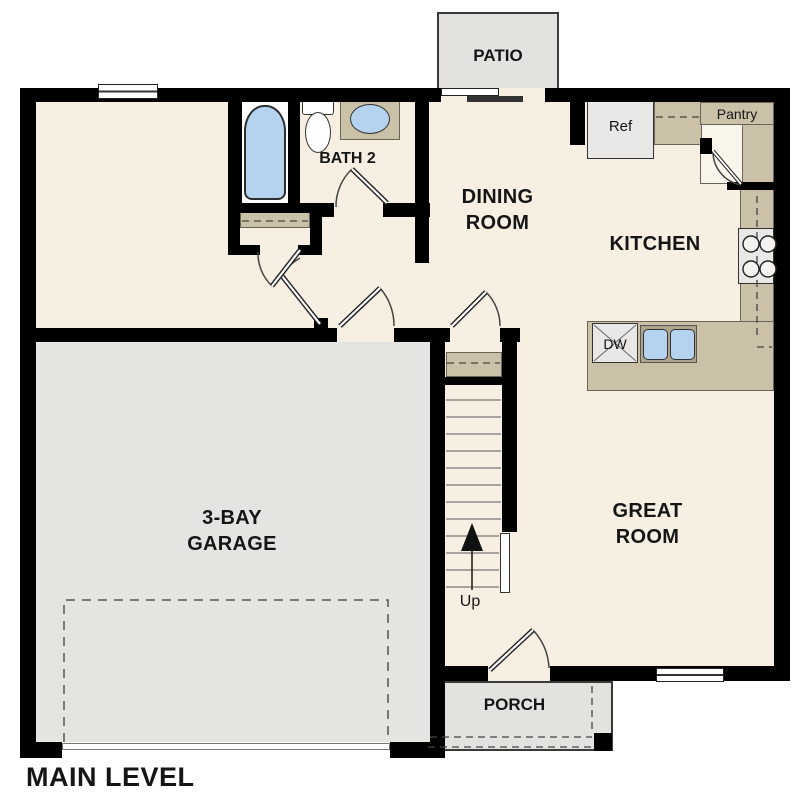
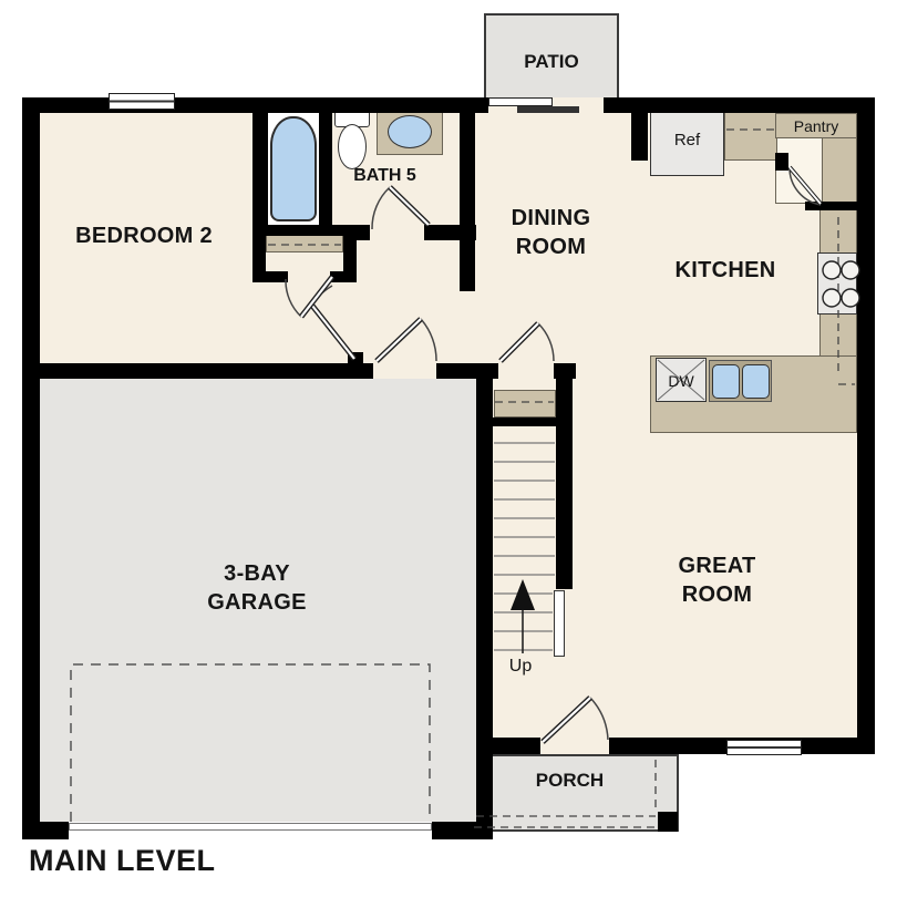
+ BEDROOM 2
- BATH 2
+ BATH 5
  DINING
  ROOM
  KITCHEN
  GREAT
  ROOM
  3-BAY
  GARAGE
  PATIO
  PORCH
  MAIN LEVEL
  Ref
  Pantry
  DW
  Up
